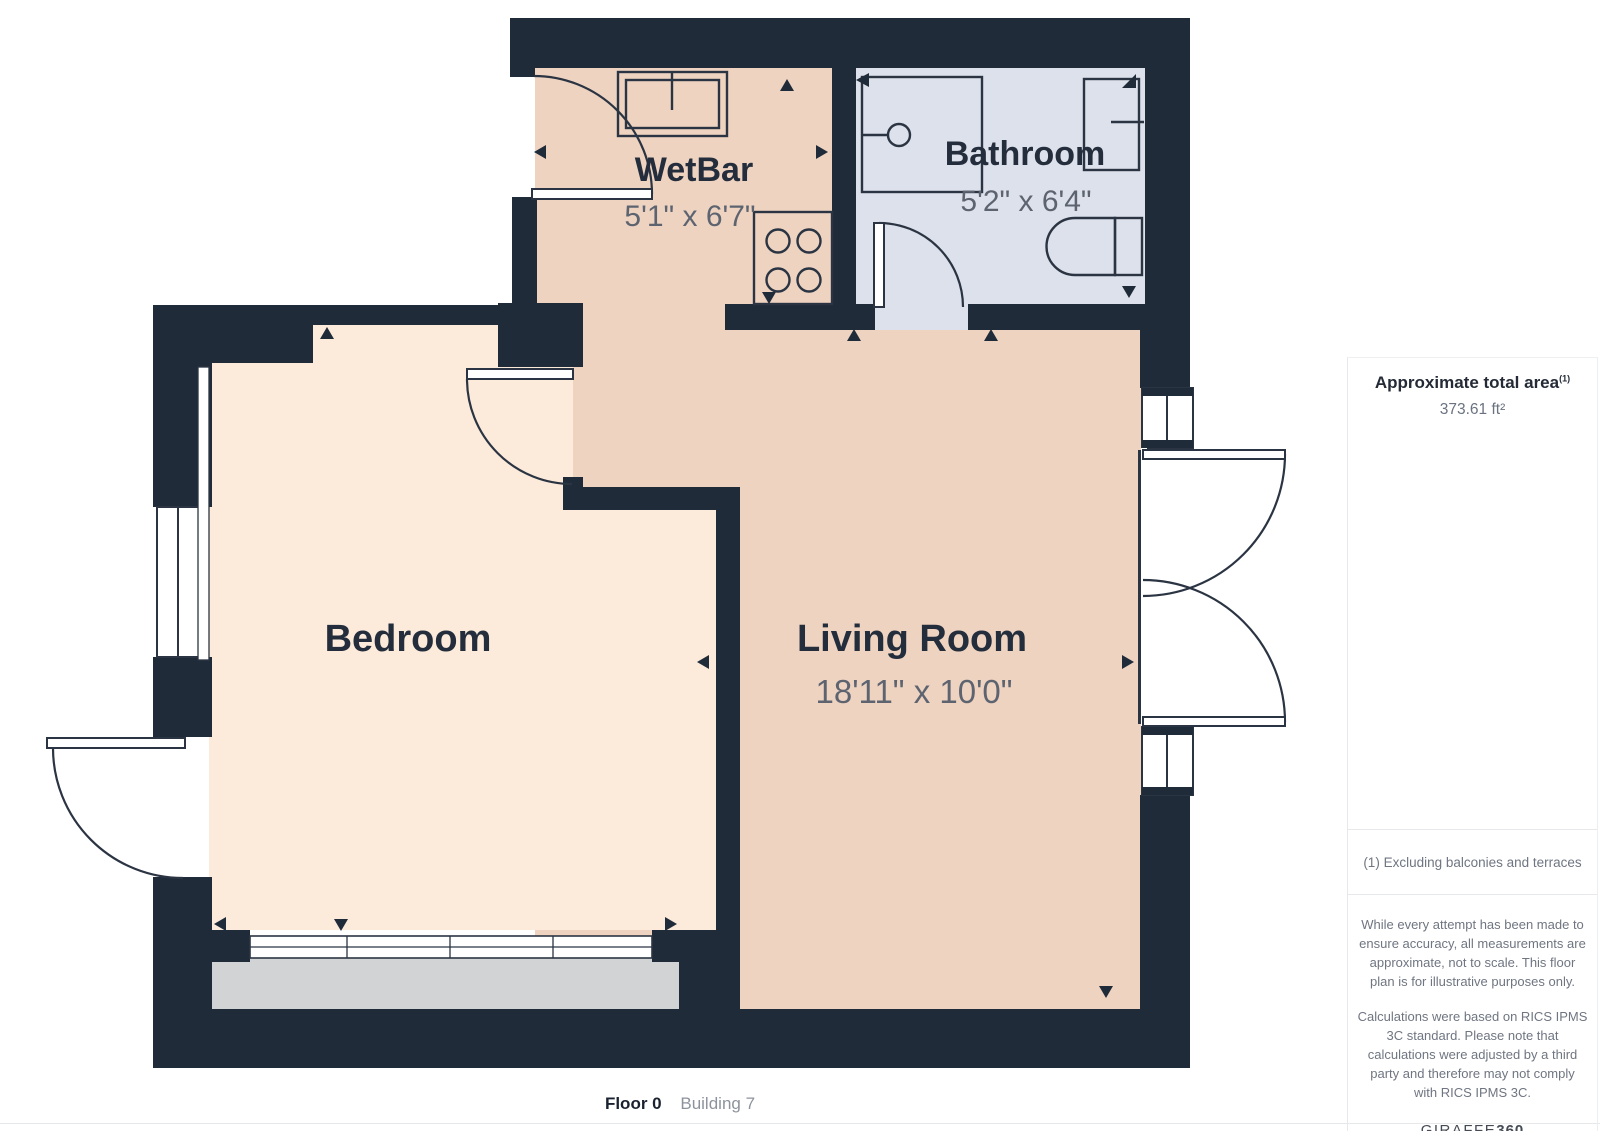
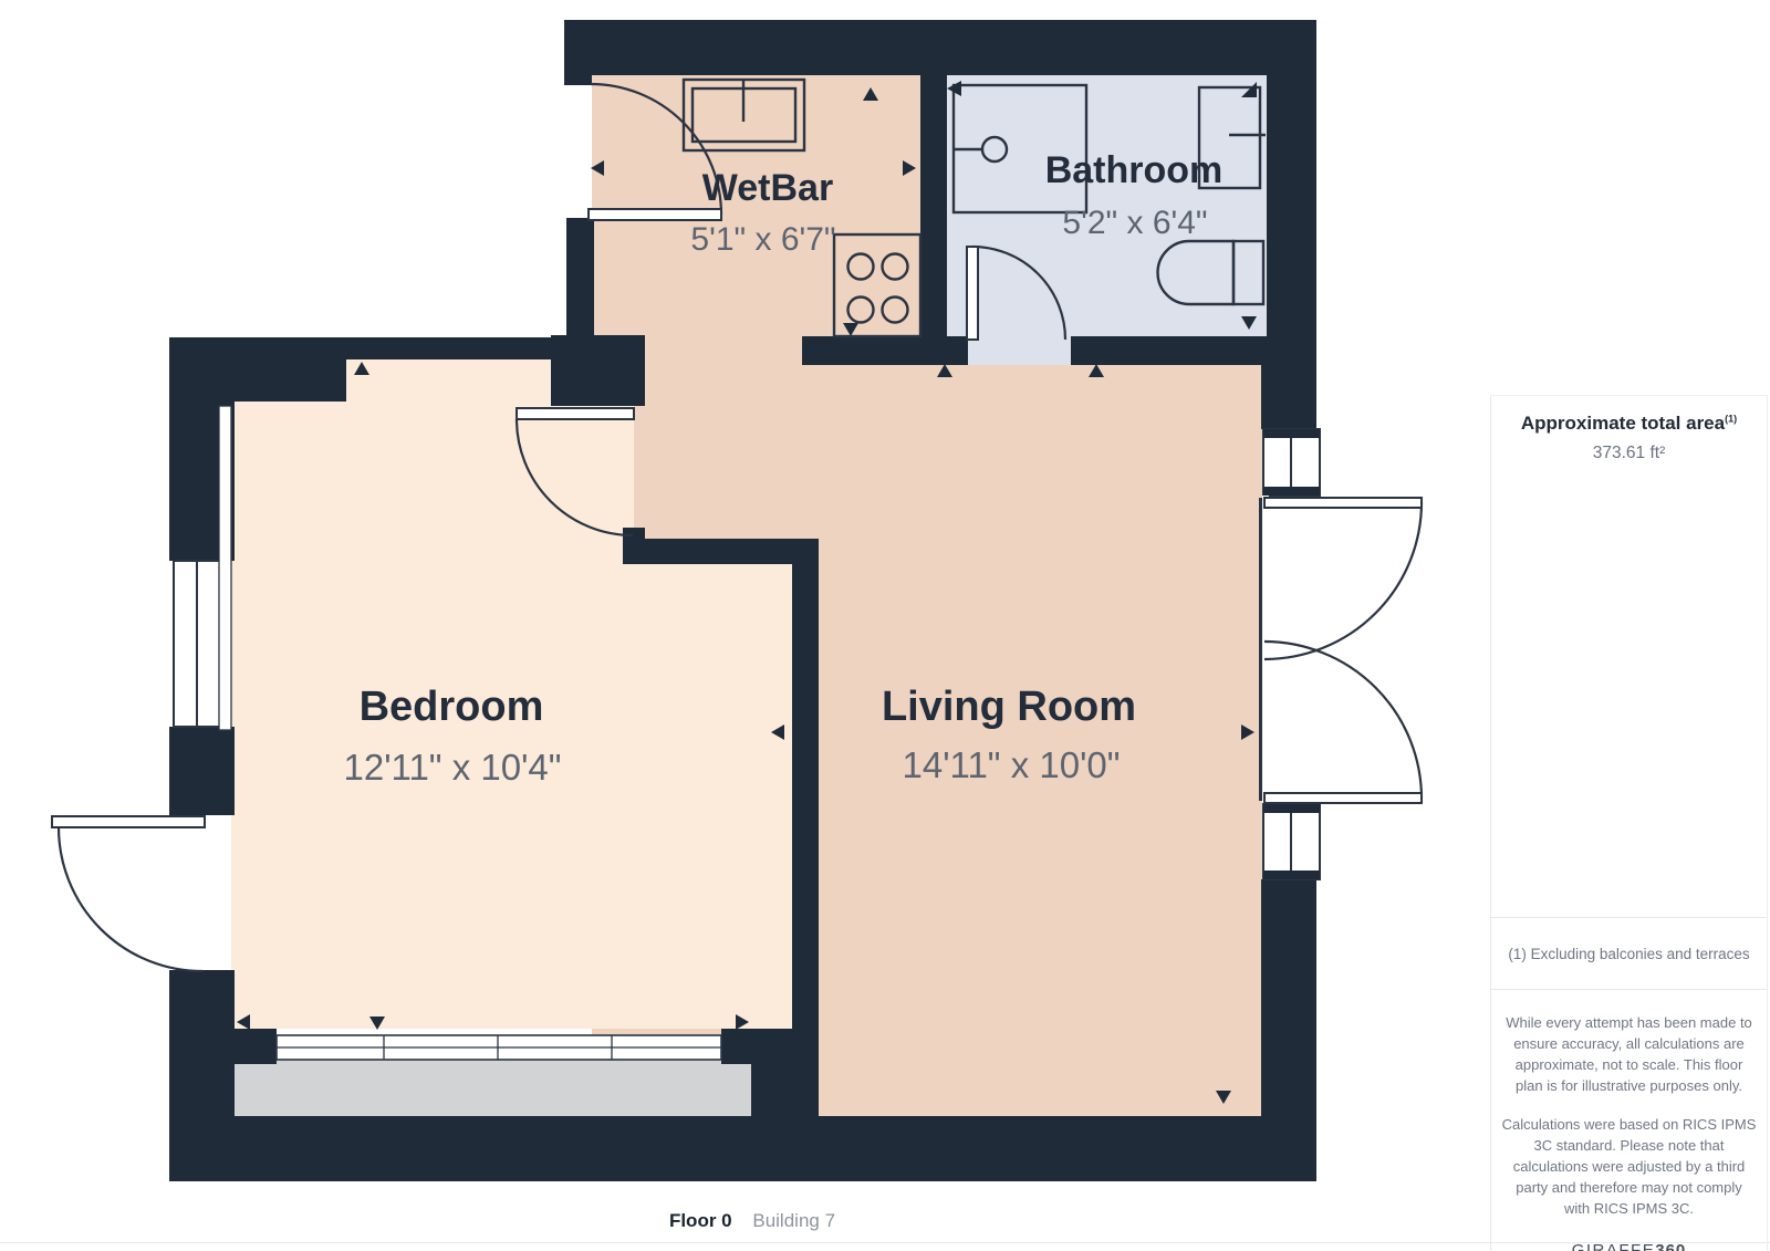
  WetBar
  5'1" x 6'7"
  Bathroom
  5'2" x 6'4"
  Bedroom
+ 12'11" x 10'4"
  Living Room
- 18'11" x 10'0"
+ 14'11" x 10'0"
  Approximate total area(1)
  373.61 ft²
  (1) Excluding balconies and terraces
- While every attempt has been made to ensure accuracy, all measurements are approximate, not to scale. This floor plan is for illustrative purposes only.
+ While every attempt has been made to ensure accuracy, all calculations are approximate, not to scale. This floor plan is for illustrative purposes only.
  Calculations were based on RICS IPMS 3C standard. Please note that calculations were adjusted by a third party and therefore may not comply with RICS IPMS 3C.
  Floor 0 Building 7
